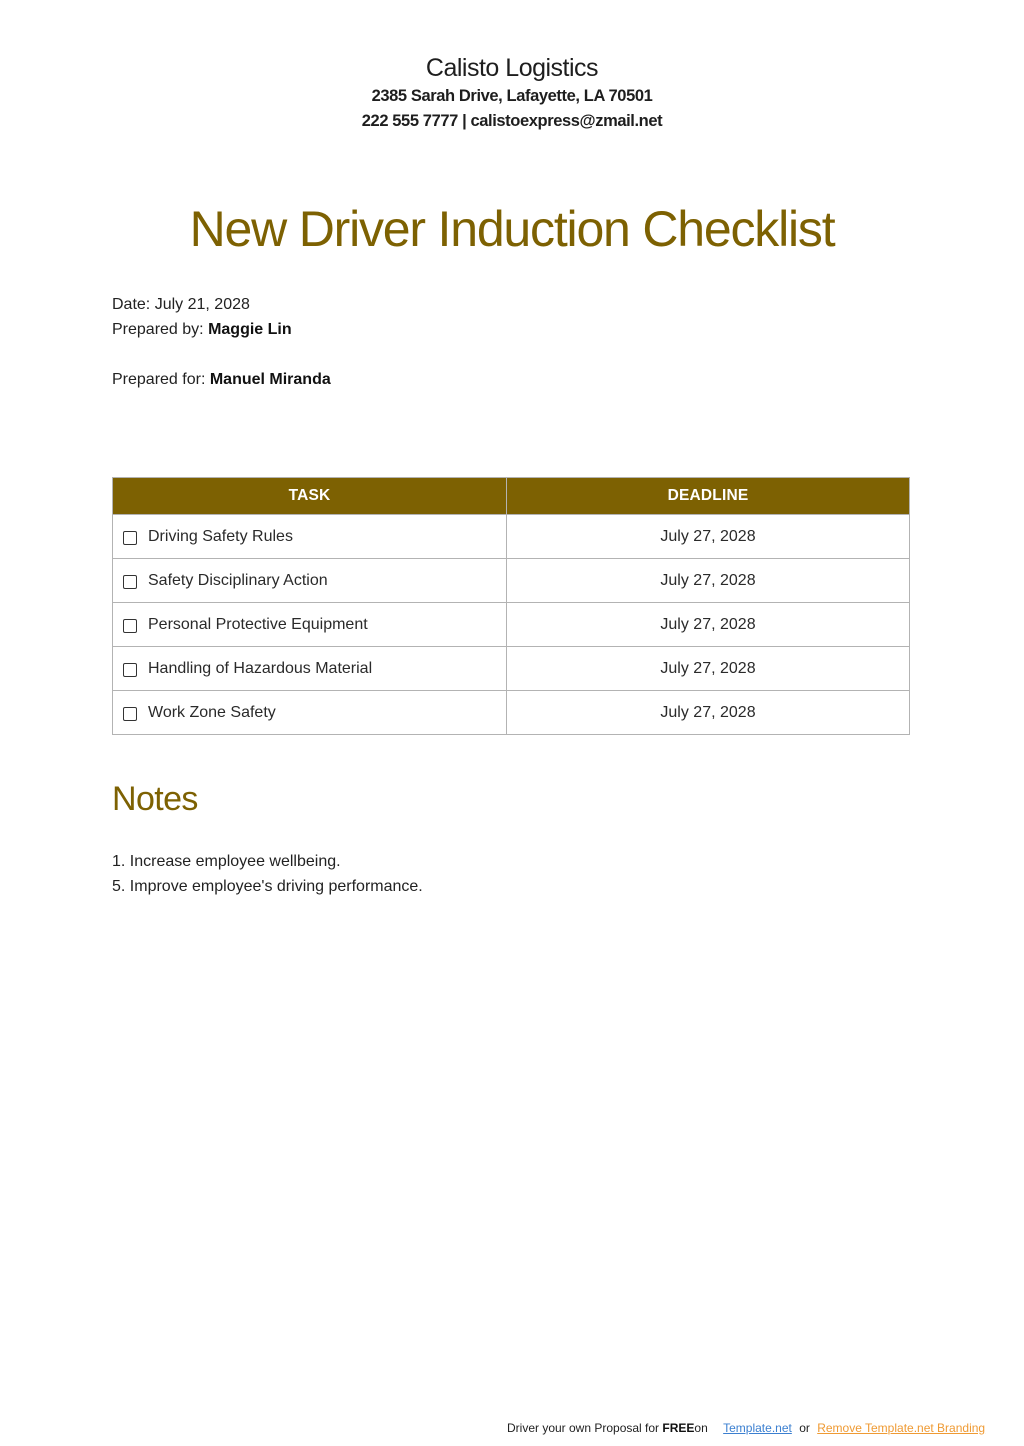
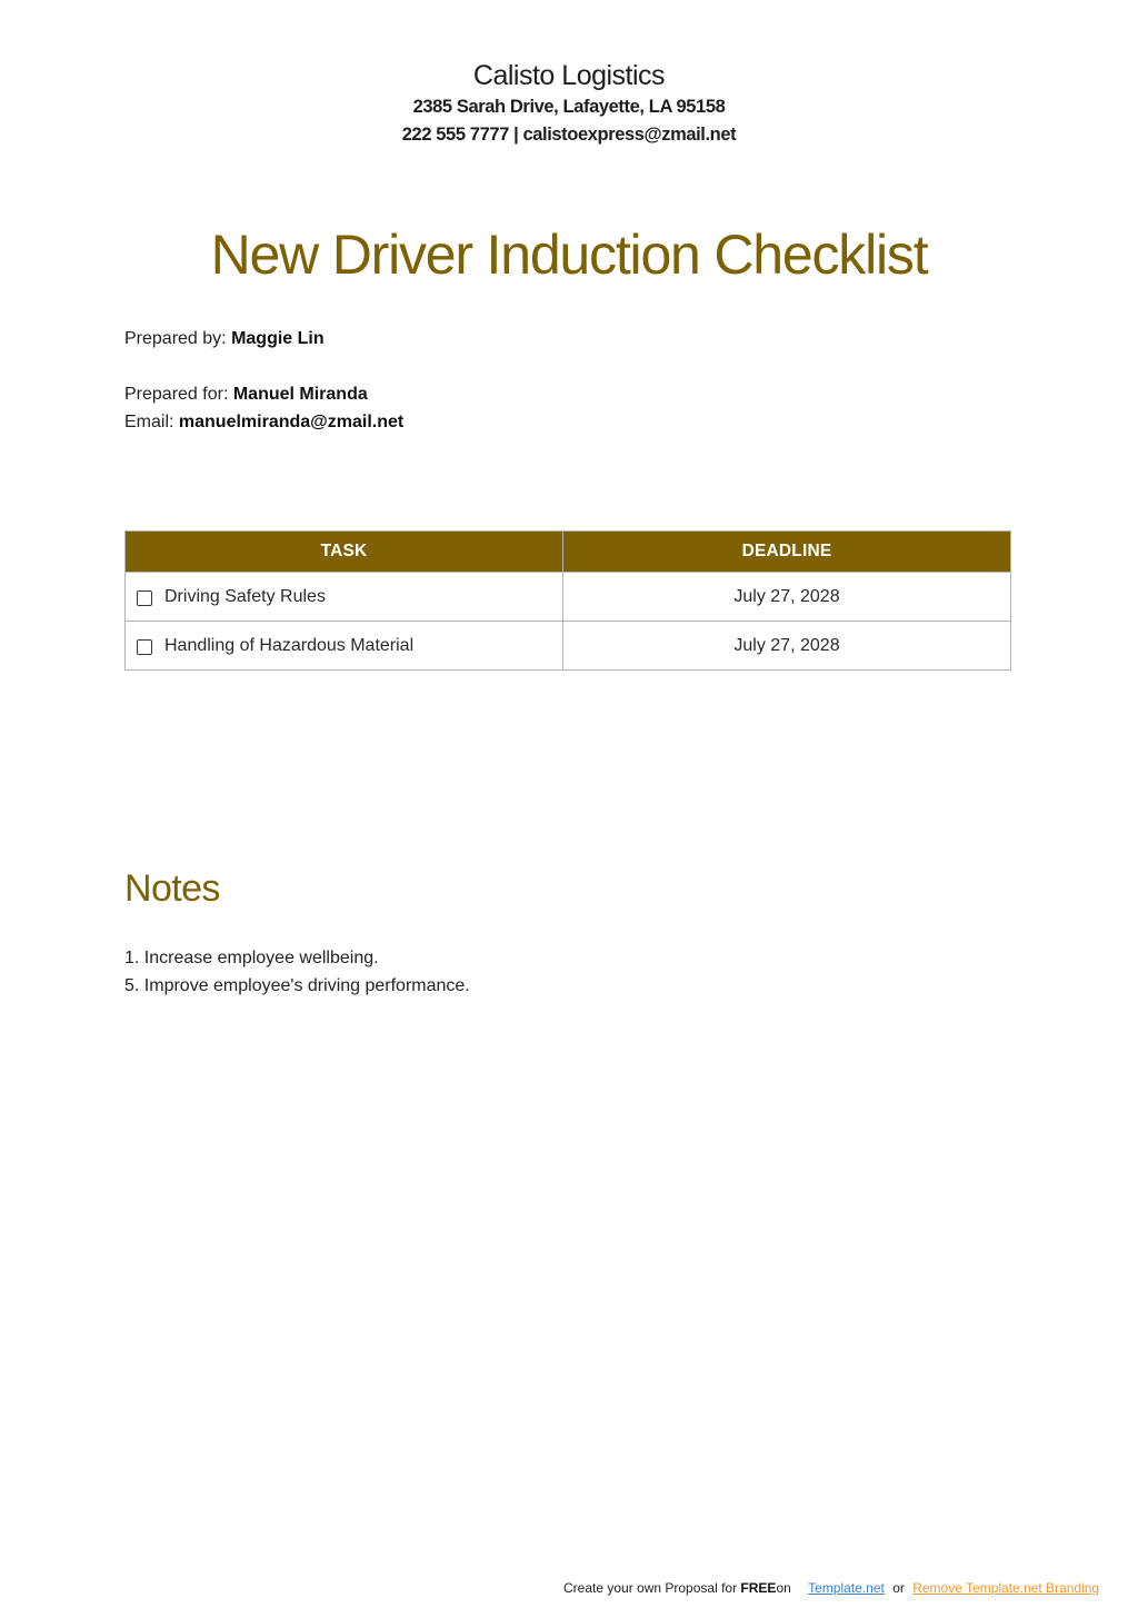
  Calisto Logistics
- 2385 Sarah Drive, Lafayette, LA 70501
+ 2385 Sarah Drive, Lafayette, LA 95158
  222 555 7777 | calistoexpress@zmail.net
  New Driver Induction Checklist
- Date: July 21, 2028
  Prepared by: Maggie Lin
  Prepared for: Manuel Miranda
+ Email: manuelmiranda@zmail.net
  TASK	DEADLINE
  Driving Safety Rules	July 27, 2028
- Safety Disciplinary Action	July 27, 2028
- Personal Protective Equipment	July 27, 2028
  Handling of Hazardous Material	July 27, 2028
- Work Zone Safety	July 27, 2028
  Notes
  1. Increase employee wellbeing.
  5. Improve employee's driving performance.
- Driver your own Proposal for FREEon Template.net or Remove Template.net Branding
+ Create your own Proposal for FREEon Template.net or Remove Template.net Branding
